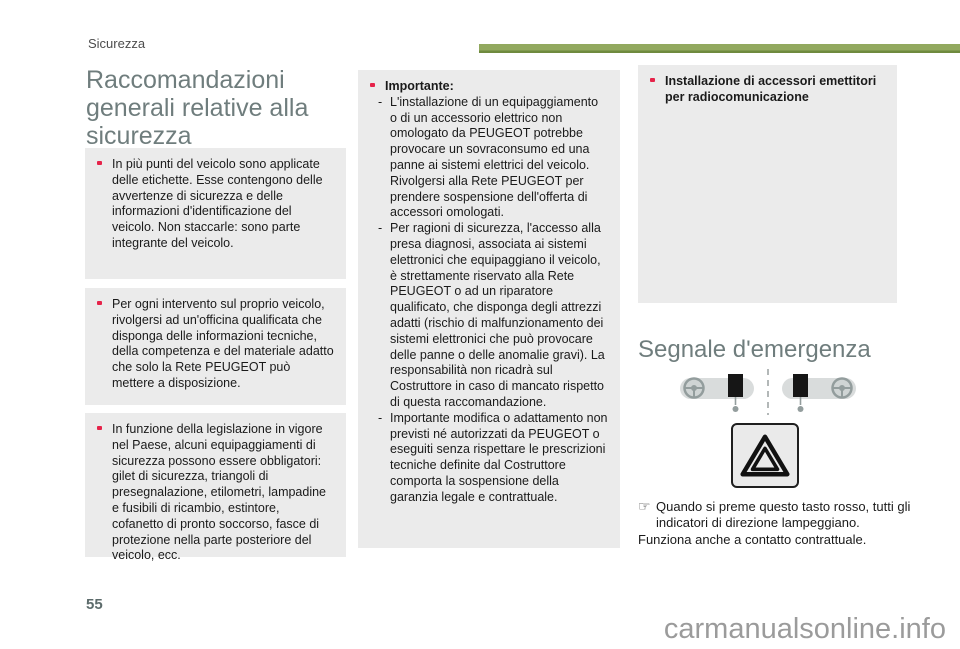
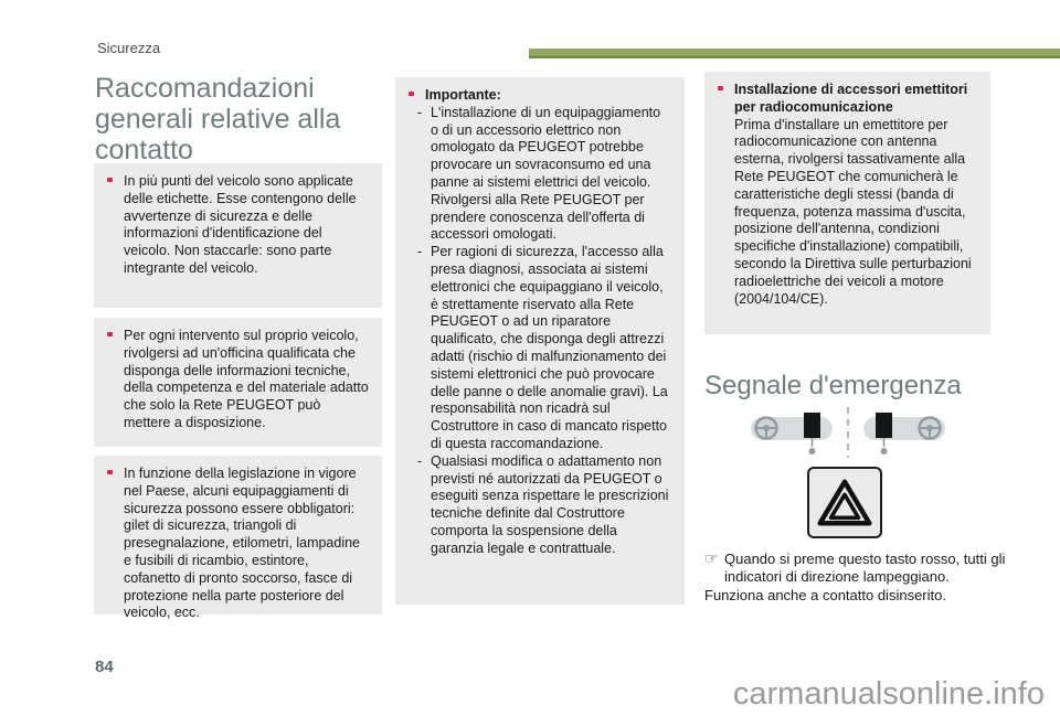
  Sicurezza
- Raccomandazioni generali relative alla sicurezza
+ Raccomandazioni generali relative alla contatto
  In più punti del veicolo sono applicate delle etichette. Esse contengono delle avvertenze di sicurezza e delle informazioni d'identificazione del veicolo. Non staccarle: sono parte integrante del veicolo.
  Per ogni intervento sul proprio veicolo, rivolgersi ad un'officina qualificata che disponga delle informazioni tecniche, della competenza e del materiale adatto che solo la Rete PEUGEOT può mettere a disposizione.
  In funzione della legislazione in vigore nel Paese, alcuni equipaggiamenti di sicurezza possono essere obbligatori: gilet di sicurezza, triangoli di presegnalazione, etilometri, lampadine e fusibili di ricambio, estintore, cofanetto di pronto soccorso, fasce di protezione nella parte posteriore del veicolo, ecc.
  Importante:
  -
- L'installazione di un equipaggiamento o di un accessorio elettrico non omologato da PEUGEOT potrebbe provocare un sovraconsumo ed una panne ai sistemi elettrici del veicolo. Rivolgersi alla Rete PEUGEOT per prendere sospensione dell'offerta di accessori omologati.
+ L'installazione di un equipaggiamento o di un accessorio elettrico non omologato da PEUGEOT potrebbe provocare un sovraconsumo ed una panne ai sistemi elettrici del veicolo. Rivolgersi alla Rete PEUGEOT per prendere conoscenza dell'offerta di accessori omologati.
  -
  Per ragioni di sicurezza, l'accesso alla presa diagnosi, associata ai sistemi elettronici che equipaggiano il veicolo, è strettamente riservato alla Rete PEUGEOT o ad un riparatore qualificato, che disponga degli attrezzi adatti (rischio di malfunzionamento dei sistemi elettronici che può provocare delle panne o delle anomalie gravi). La responsabilità non ricadrà sul Costruttore in caso di mancato rispetto di questa raccomandazione.
  -
- Importante modifica o adattamento non previsti né autorizzati da PEUGEOT o eseguiti senza rispettare le prescrizioni tecniche definite dal Costruttore comporta la sospensione della garanzia legale e contrattuale.
+ Qualsiasi modifica o adattamento non previsti né autorizzati da PEUGEOT o eseguiti senza rispettare le prescrizioni tecniche definite dal Costruttore comporta la sospensione della garanzia legale e contrattuale.
  Installazione di accessori emettitori per radiocomunicazione
+ Prima d'installare un emettitore per radiocomunicazione con antenna esterna, rivolgersi tassativamente alla Rete PEUGEOT che comunicherà le caratteristiche degli stessi (banda di frequenza, potenza massima d'uscita, posizione dell'antenna, condizioni specifiche d'installazione) compatibili, secondo la Direttiva sulle perturbazioni radioelettriche dei veicoli a motore (2004/104/CE).
  Segnale d'emergenza
  ☞
  Quando si preme questo tasto rosso, tutti gli indicatori di direzione lampeggiano.
- Funziona anche a contatto contrattuale.
+ Funziona anche a contatto disinserito.
- 55
+ 84
  carmanualsonline.info
